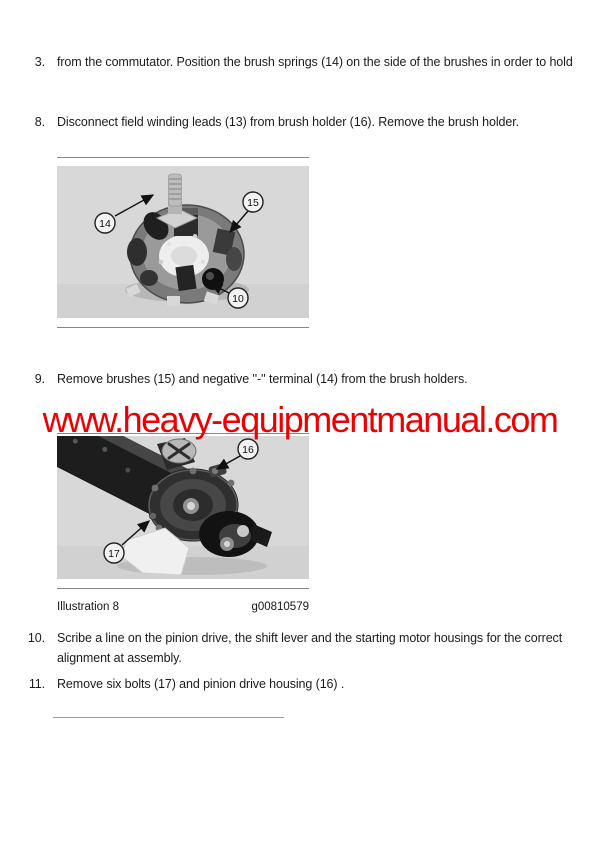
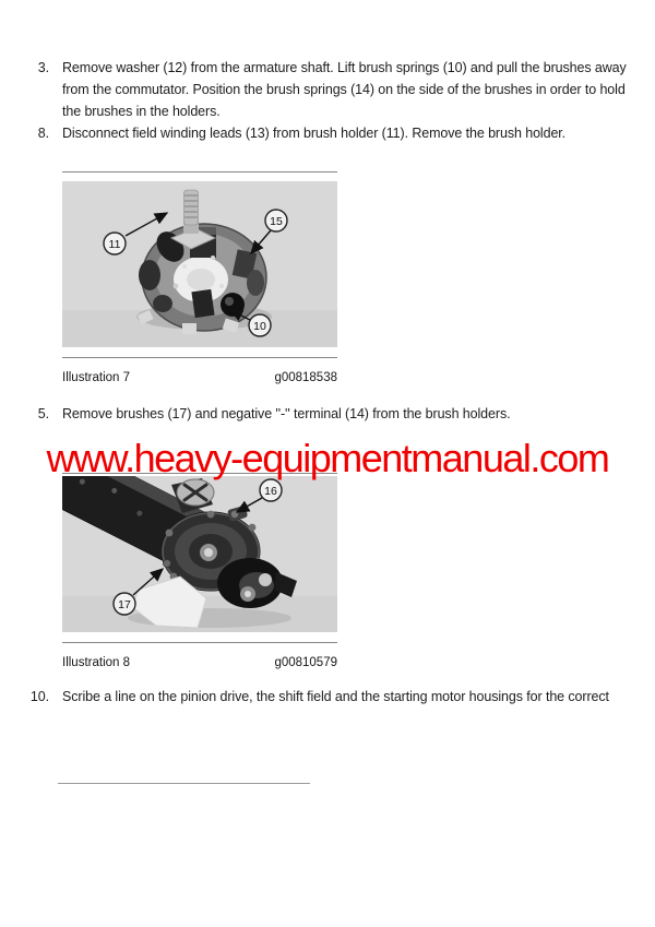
  3.
+ Remove washer (12) from the armature shaft. Lift brush springs (10) and pull the brushes away
  from the commutator. Position the brush springs (14) on the side of the brushes in order to hold
+ the brushes in the holders.
  8.
- Disconnect field winding leads (13) from brush holder (16). Remove the brush holder.
+ Disconnect field winding leads (13) from brush holder (11). Remove the brush holder.
- 14
+ 11
  15
  10
+ Illustration 7
+ g00818538
- 9.
+ 5.
- Remove brushes (15) and negative ''-'' terminal (14) from the brush holders.
+ Remove brushes (17) and negative ''-'' terminal (14) from the brush holders.
  16
  17
  Illustration 8
  g00810579
  10.
- Scribe a line on the pinion drive, the shift lever and the starting motor housings for the correct
+ Scribe a line on the pinion drive, the shift field and the starting motor housings for the correct
- alignment at assembly.
- 11.
- Remove six bolts (17) and pinion drive housing (16) .
  www.heavy-equipmentmanual.com
